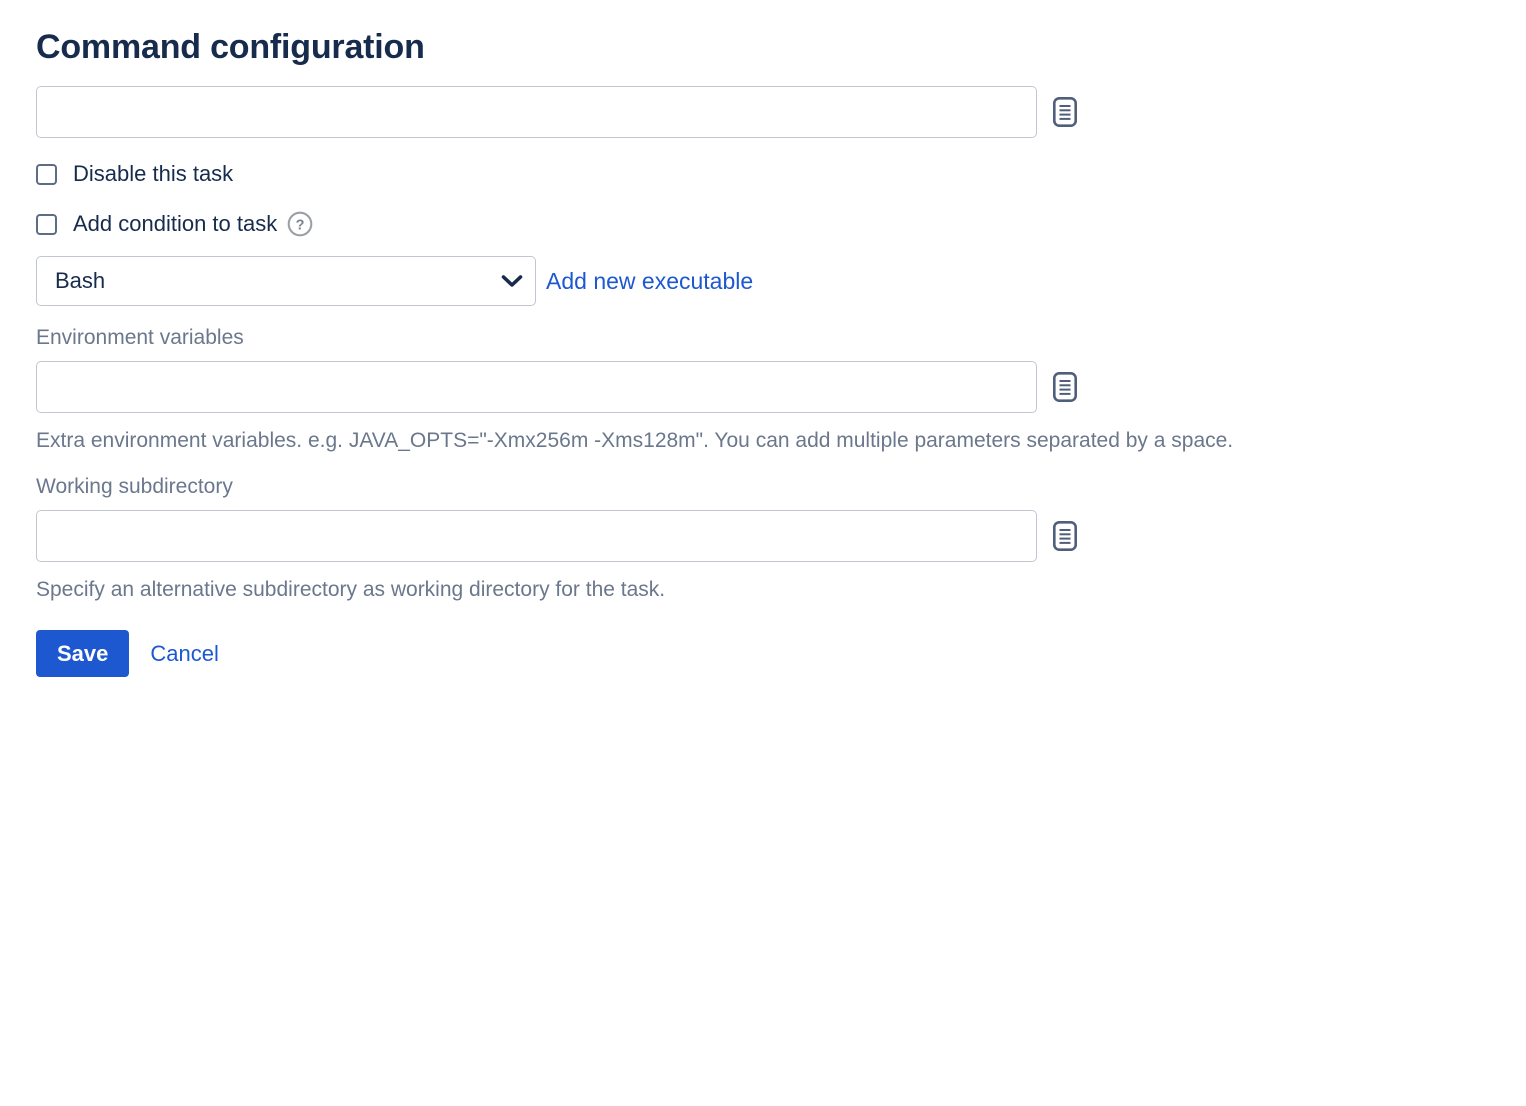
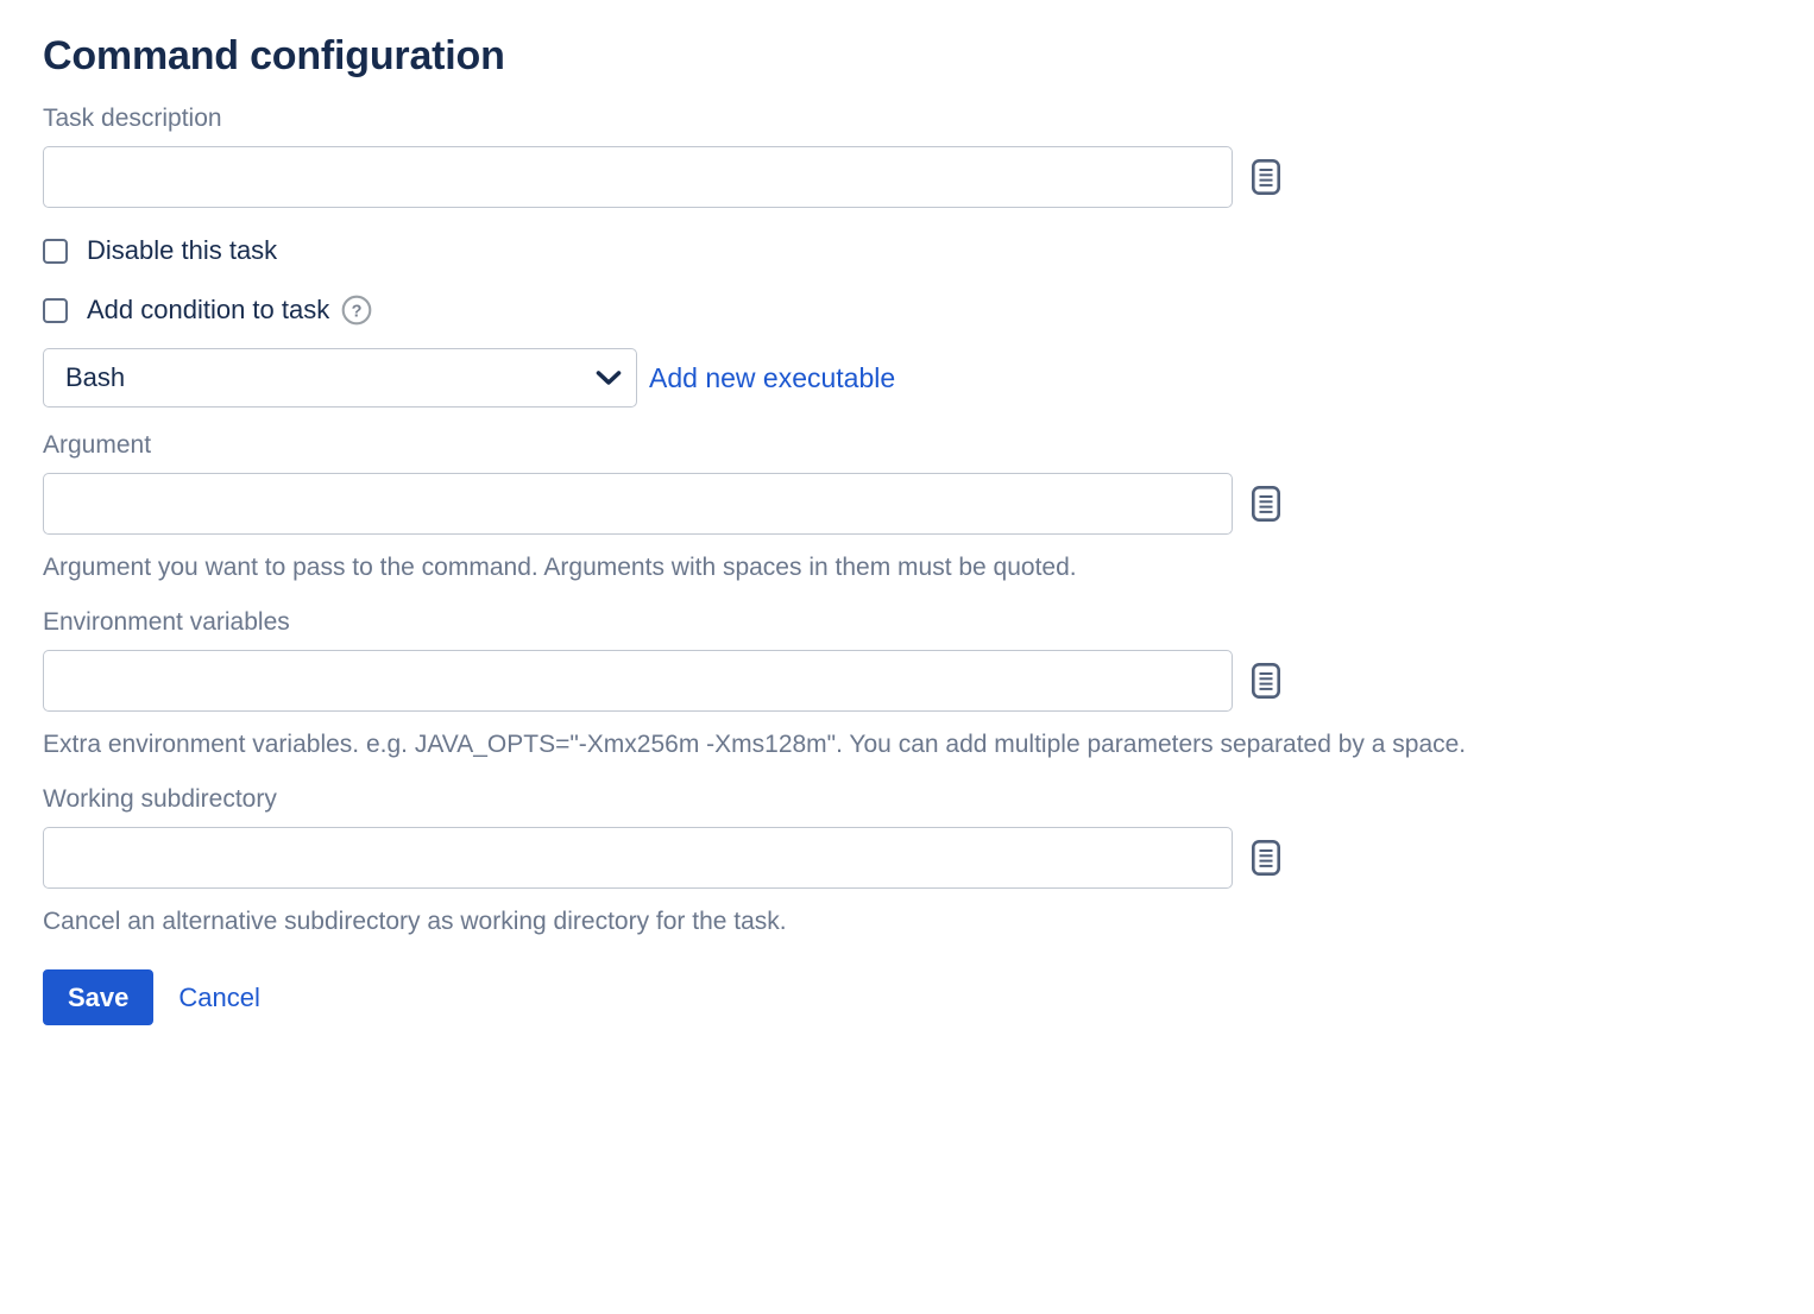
  Command configuration
+ Task description
  Disable this task
  Add condition to task
  ?
  Bash
  Add new executable
+ Argument
+ Argument you want to pass to the command. Arguments with spaces in them must be quoted.
  Environment variables
  Extra environment variables. e.g. JAVA_OPTS="-Xmx256m -Xms128m". You can add multiple parameters separated by a space.
  Working subdirectory
- Specify an alternative subdirectory as working directory for the task.
+ Cancel an alternative subdirectory as working directory for the task.
  Save
  Cancel
